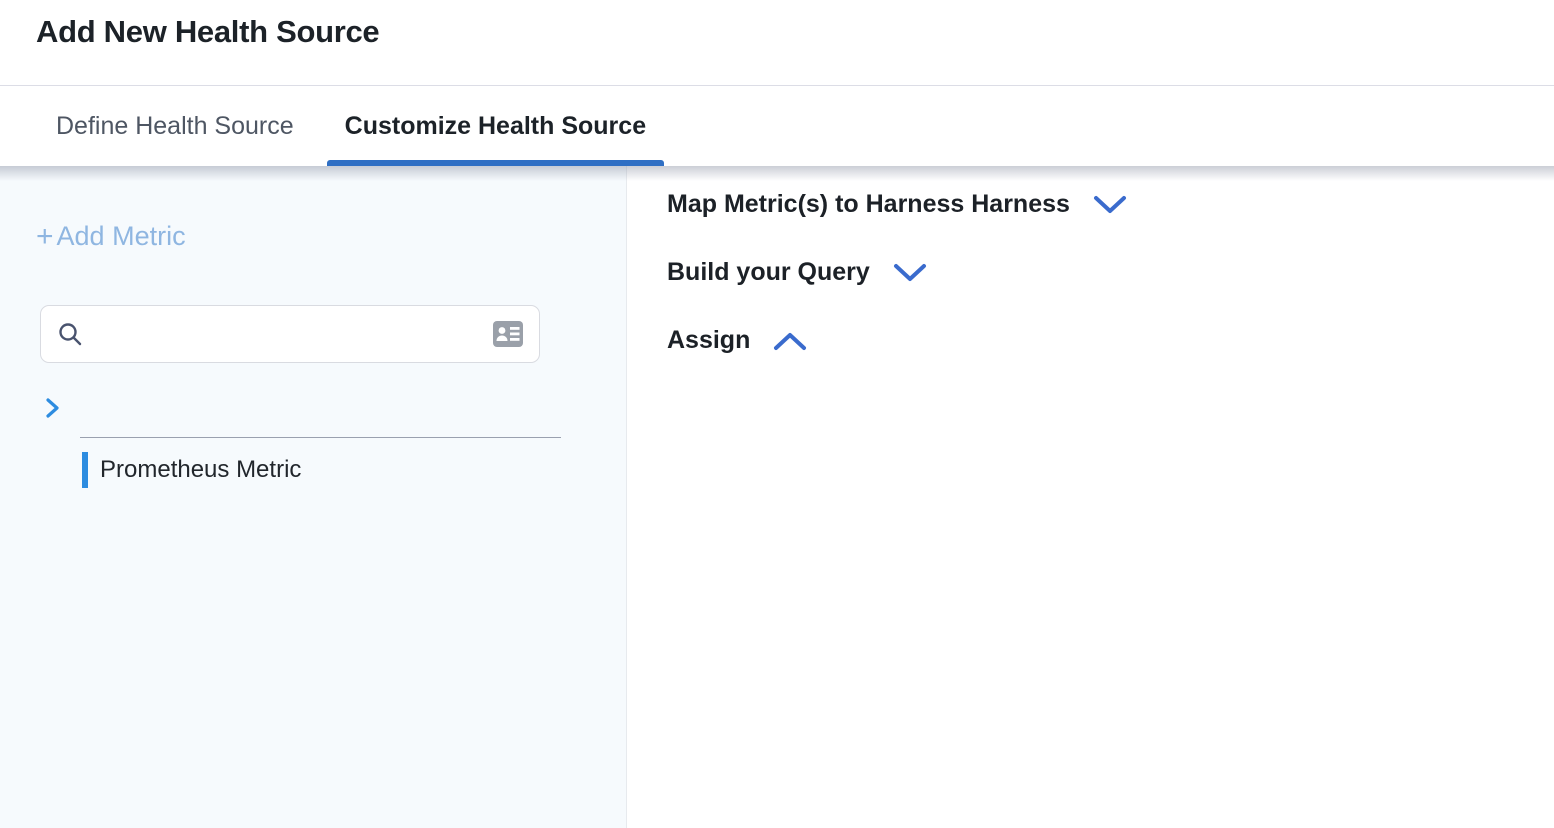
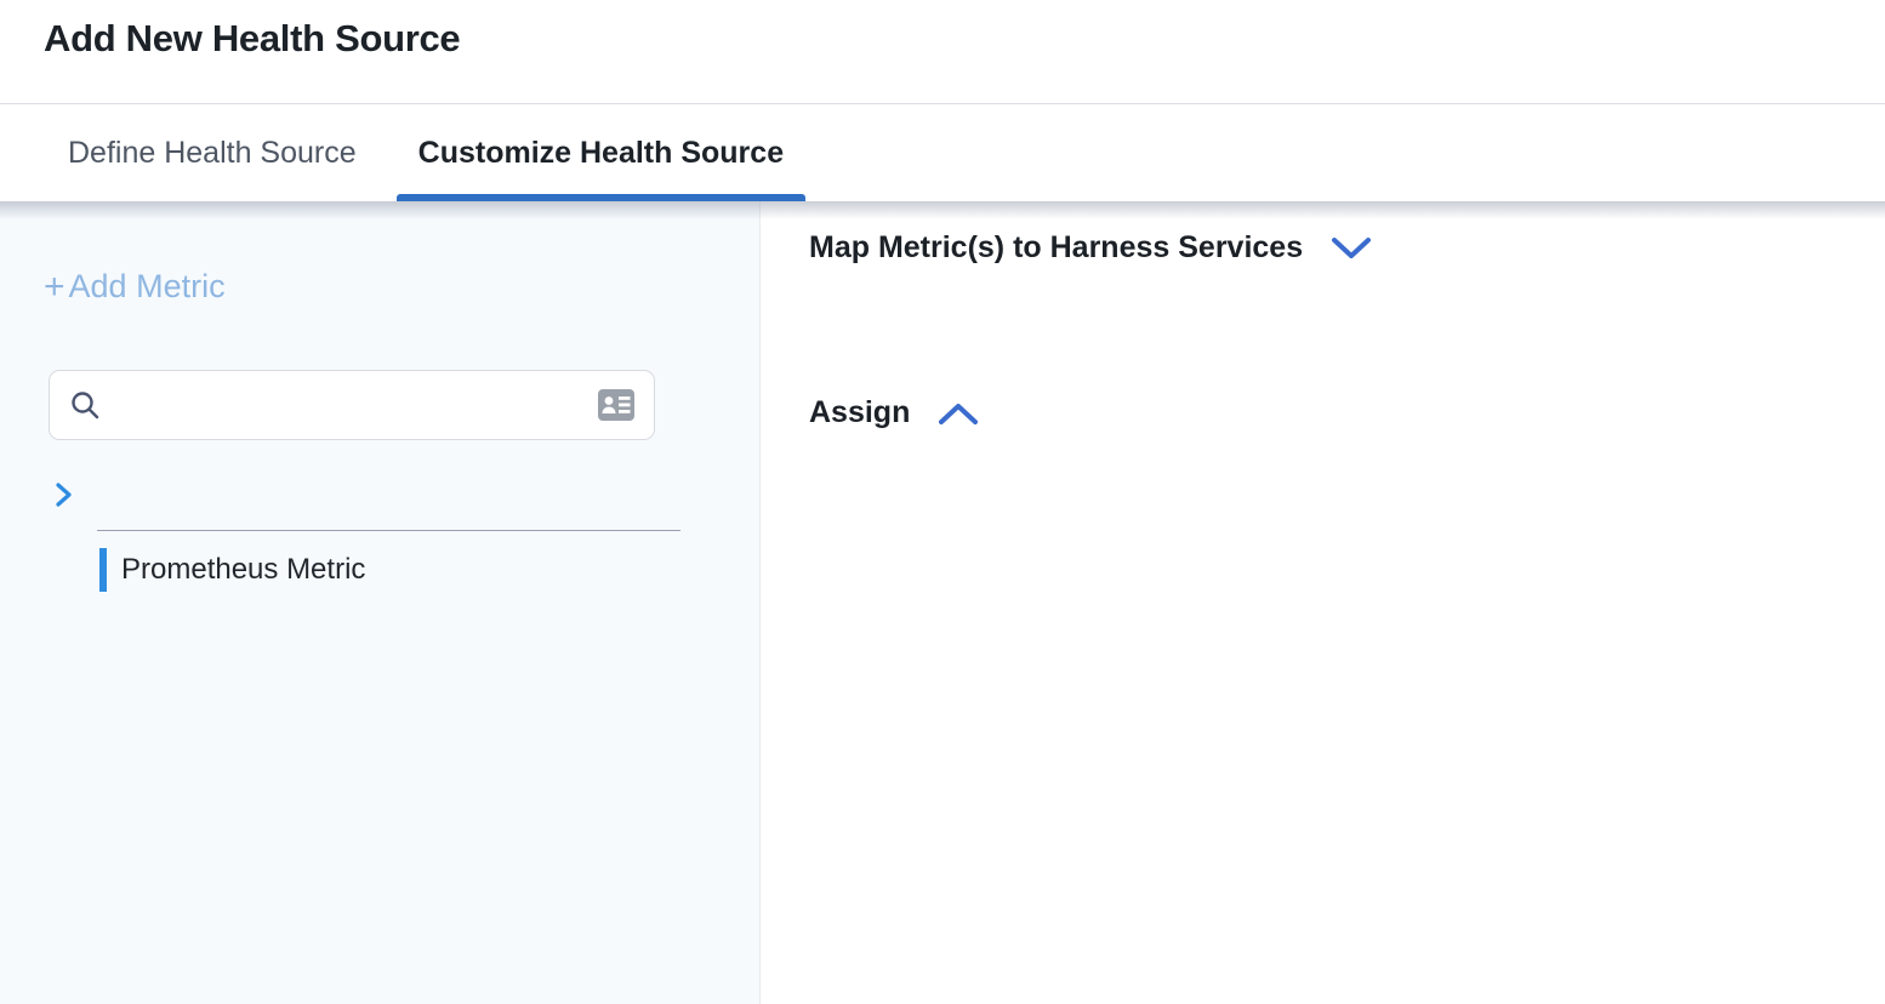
  Add New Health Source
  Define Health Source
  Customize Health Source
  +
  Add Metric
  Prometheus Metric
- Map Metric(s) to Harness Harness
+ Map Metric(s) to Harness Services
- Build your Query
  Assign
